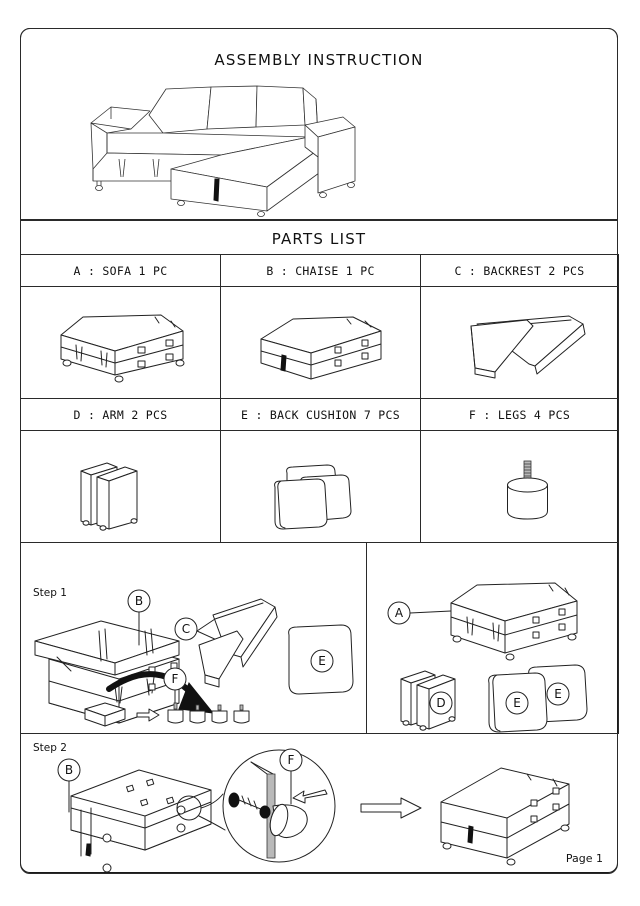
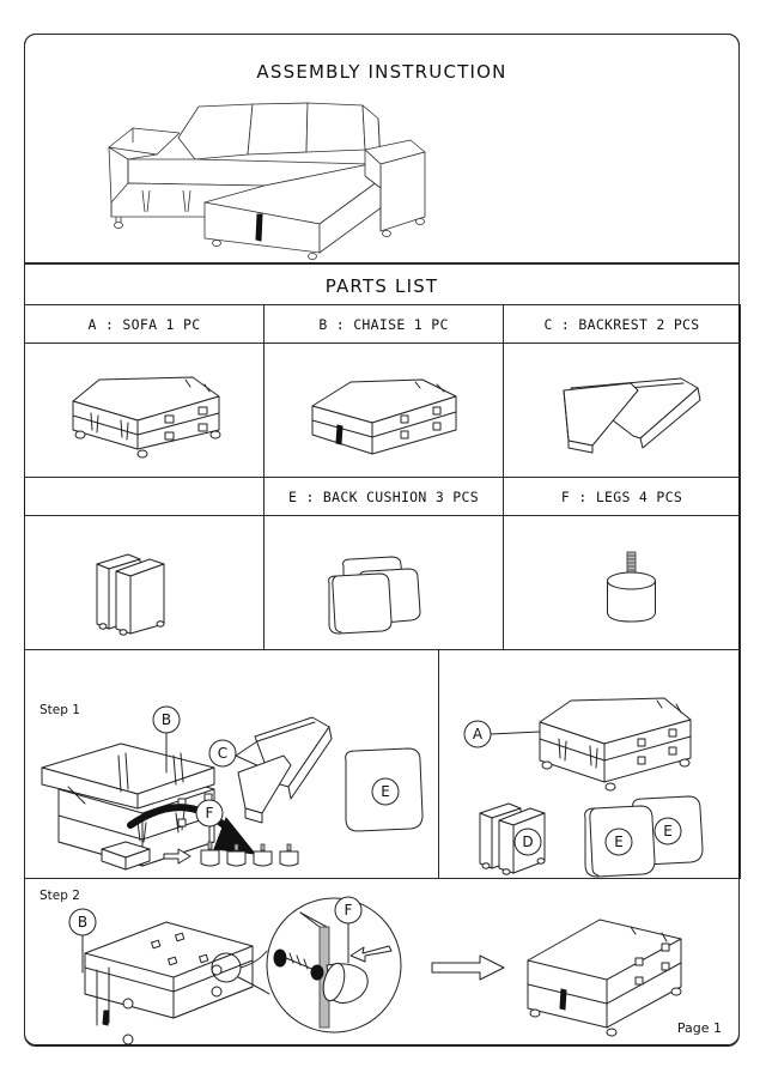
  ASSEMBLY INSTRUCTION
  PARTS LIST
  A : SOFA 1 PC
  B : CHAISE 1 PC
  C : BACKREST 2 PCS
- D : ARM 2 PCS
- E : BACK CUSHION 7 PCS
+ E : BACK CUSHION 3 PCS
  F : LEGS 4 PCS
  Step 1
  C
  E
  B
  F
  A
  D
  E
  E
  Step 2
  Page 1
  B
  F
